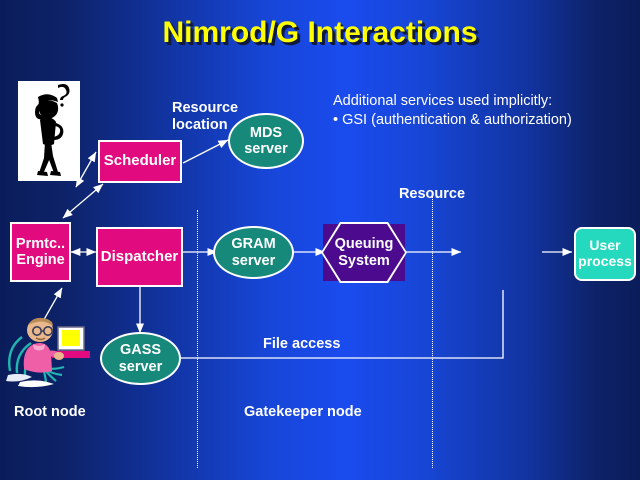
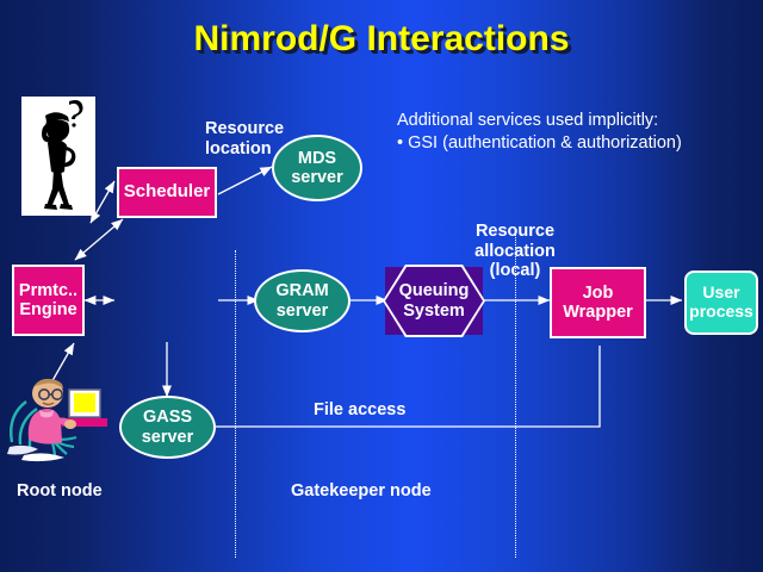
  Nimrod/G Interactions
  Additional services used implicitly:
  • GSI (authentication & authorization)
  Resource
  location
  Resource
+ allocation
+ (local)
  File access
  Scheduler
  MDS
  server
  Prmtc..
  Engine
- Dispatcher
  GRAM
  server
  Queuing
  System
+ Job
+ Wrapper
  User
  process
  GASS
  server
  Root node
  Gatekeeper node
